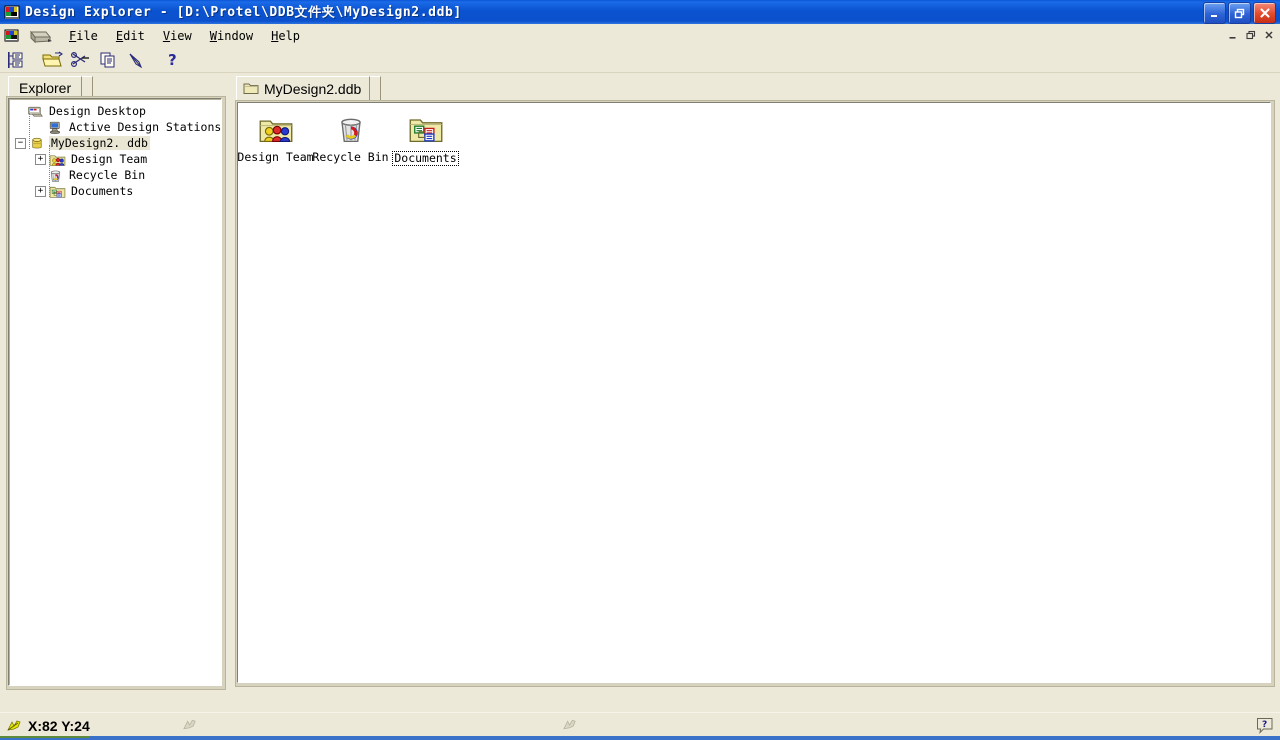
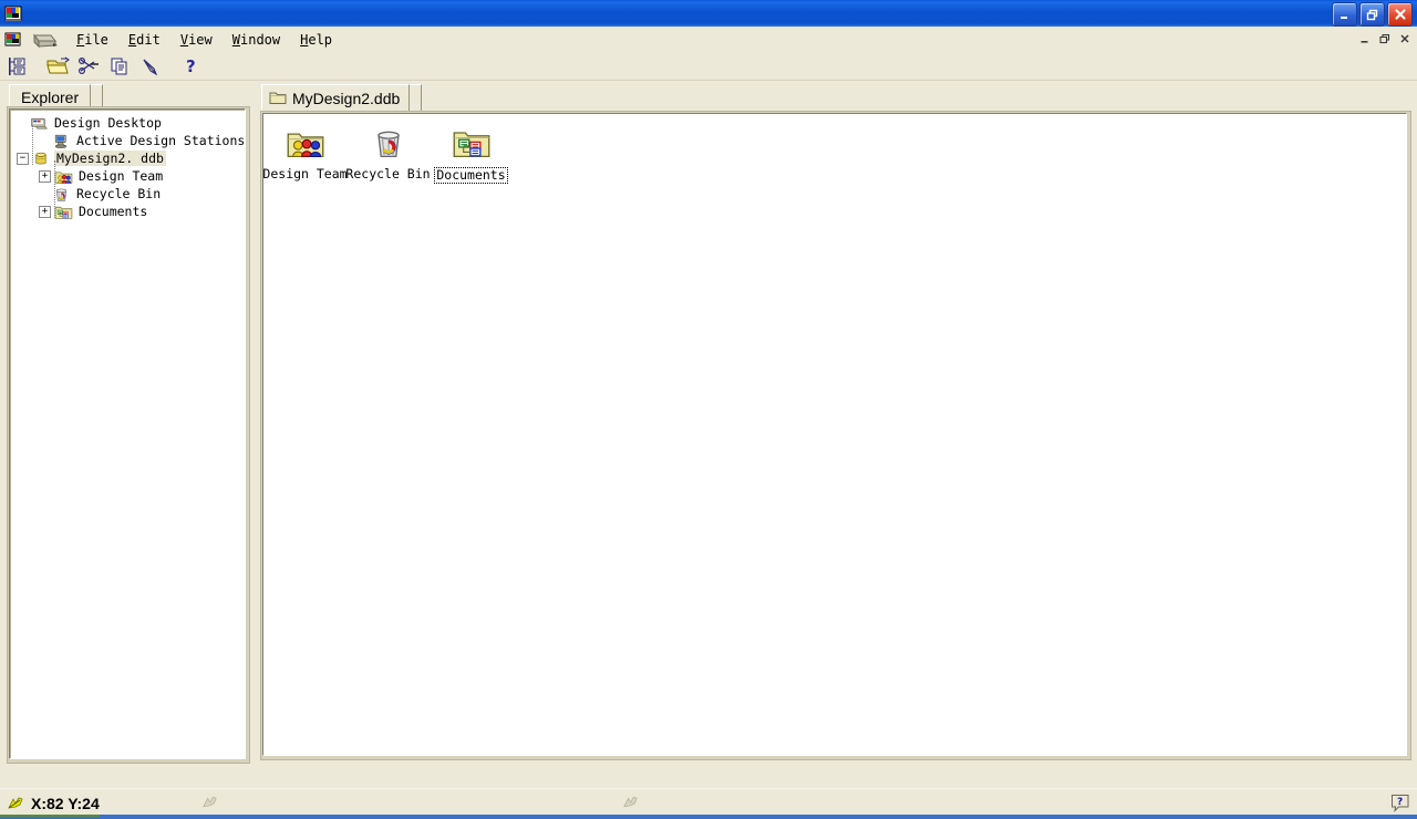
- Design Explorer - [D:\Protel\DDB文件夹\MyDesign2.ddb]
  File
  Edit
  View
  Window
  Help
  ?
  Explorer
  Design Desktop
  Active Design Stations
  −
  MyDesign2. ddb
  +
  Design Team
  Recycle Bin
  +
  Documents
  MyDesign2.ddb
  Design Team
  Recycle Bin
  Documents
  X:82 Y:24
  ?
